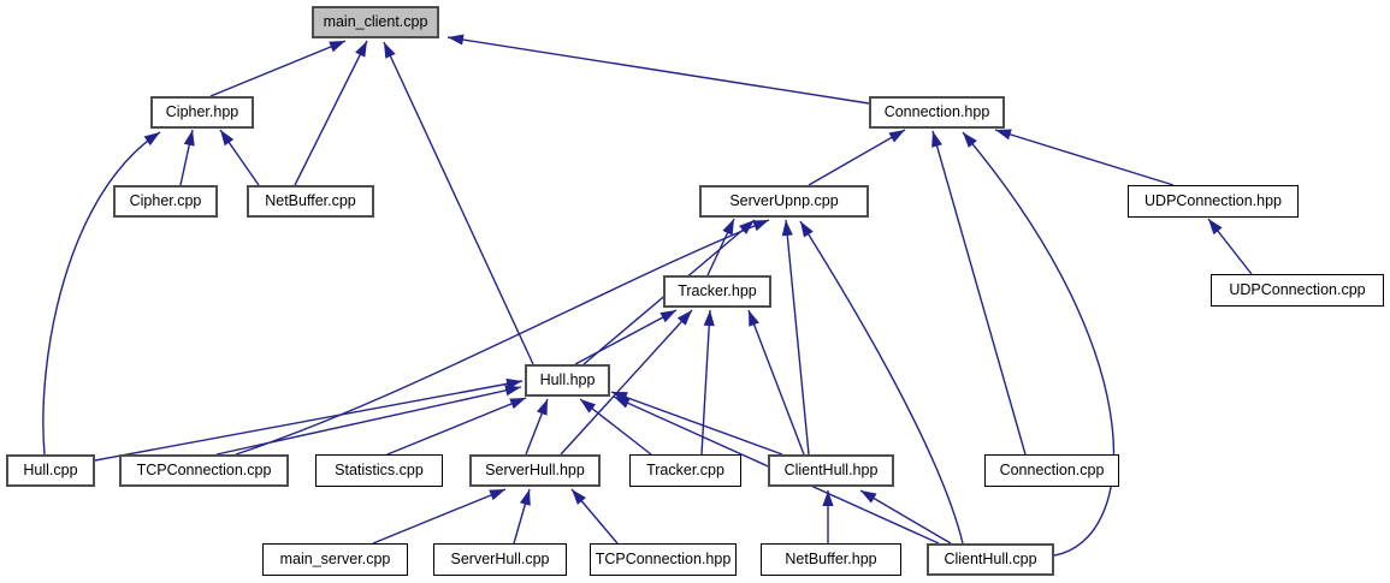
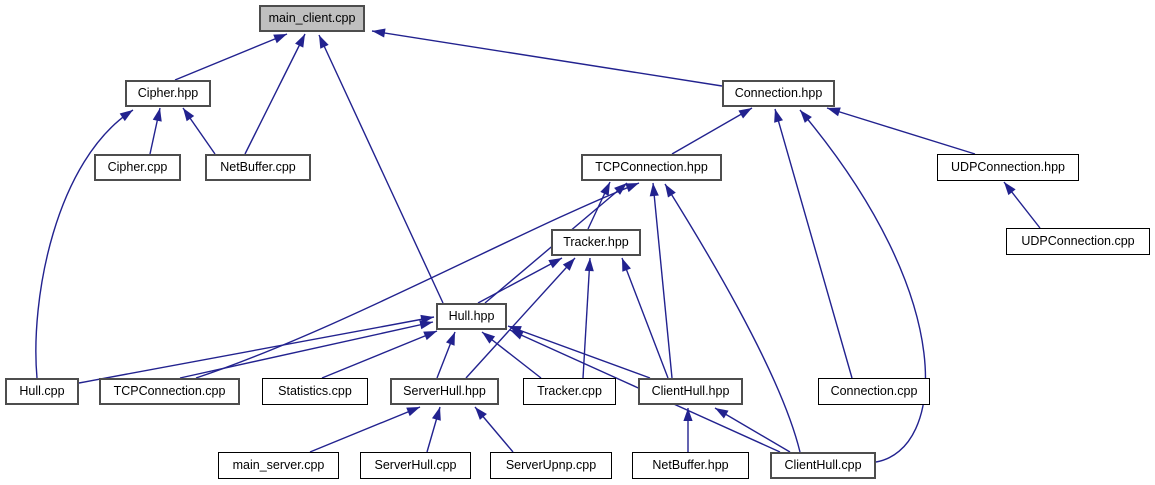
  main_client.cpp
  Cipher.hpp
  Connection.hpp
  Cipher.cpp
  NetBuffer.cpp
- ServerUpnp.cpp
+ TCPConnection.hpp
  UDPConnection.hpp
  UDPConnection.cpp
  Tracker.hpp
  Hull.hpp
  Hull.cpp
  TCPConnection.cpp
  Statistics.cpp
  ServerHull.hpp
  Tracker.cpp
  ClientHull.hpp
  Connection.cpp
  main_server.cpp
  ServerHull.cpp
- TCPConnection.hpp
+ ServerUpnp.cpp
  NetBuffer.hpp
  ClientHull.cpp
